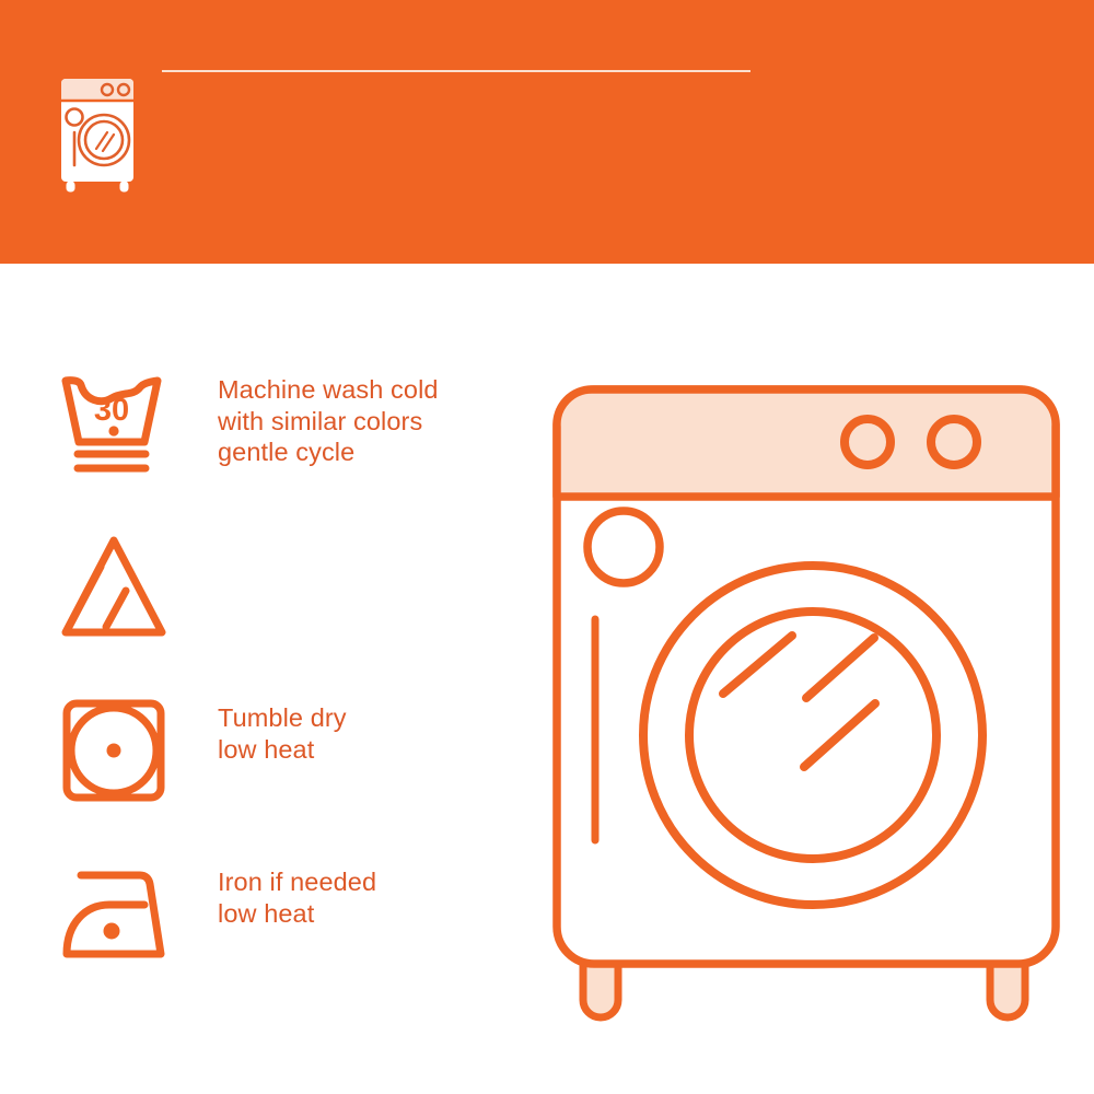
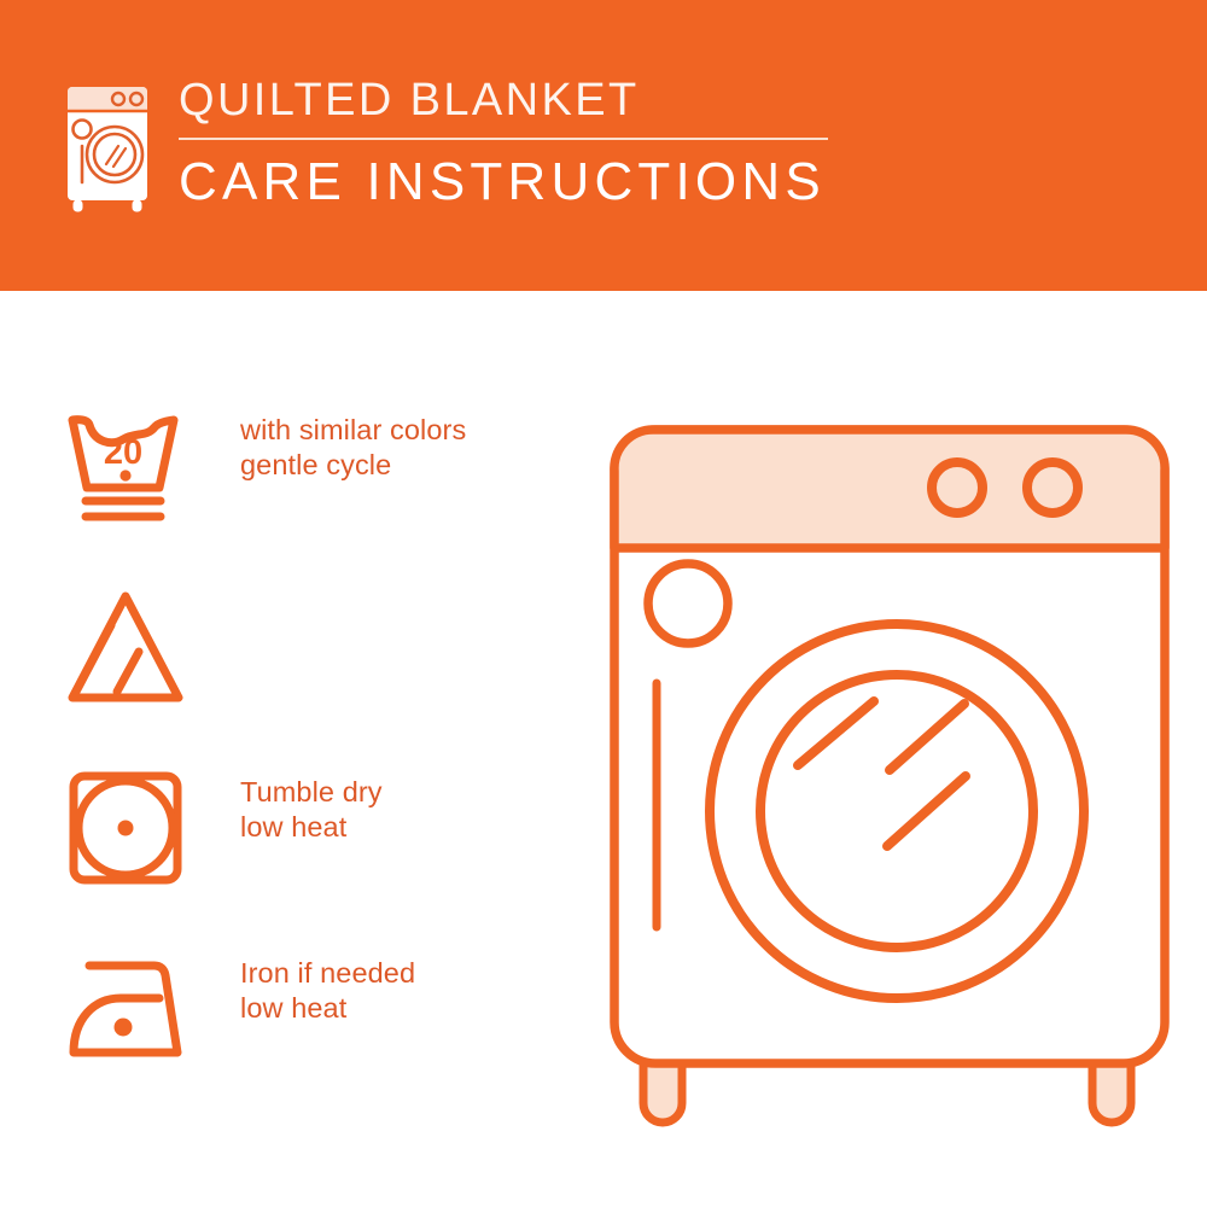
+ QUILTED BLANKET
+ CARE INSTRUCTIONS
- 30
+ 20
- Machine wash cold
  with similar colors
  gentle cycle
  Tumble dry
  low heat
  Iron if needed
  low heat
